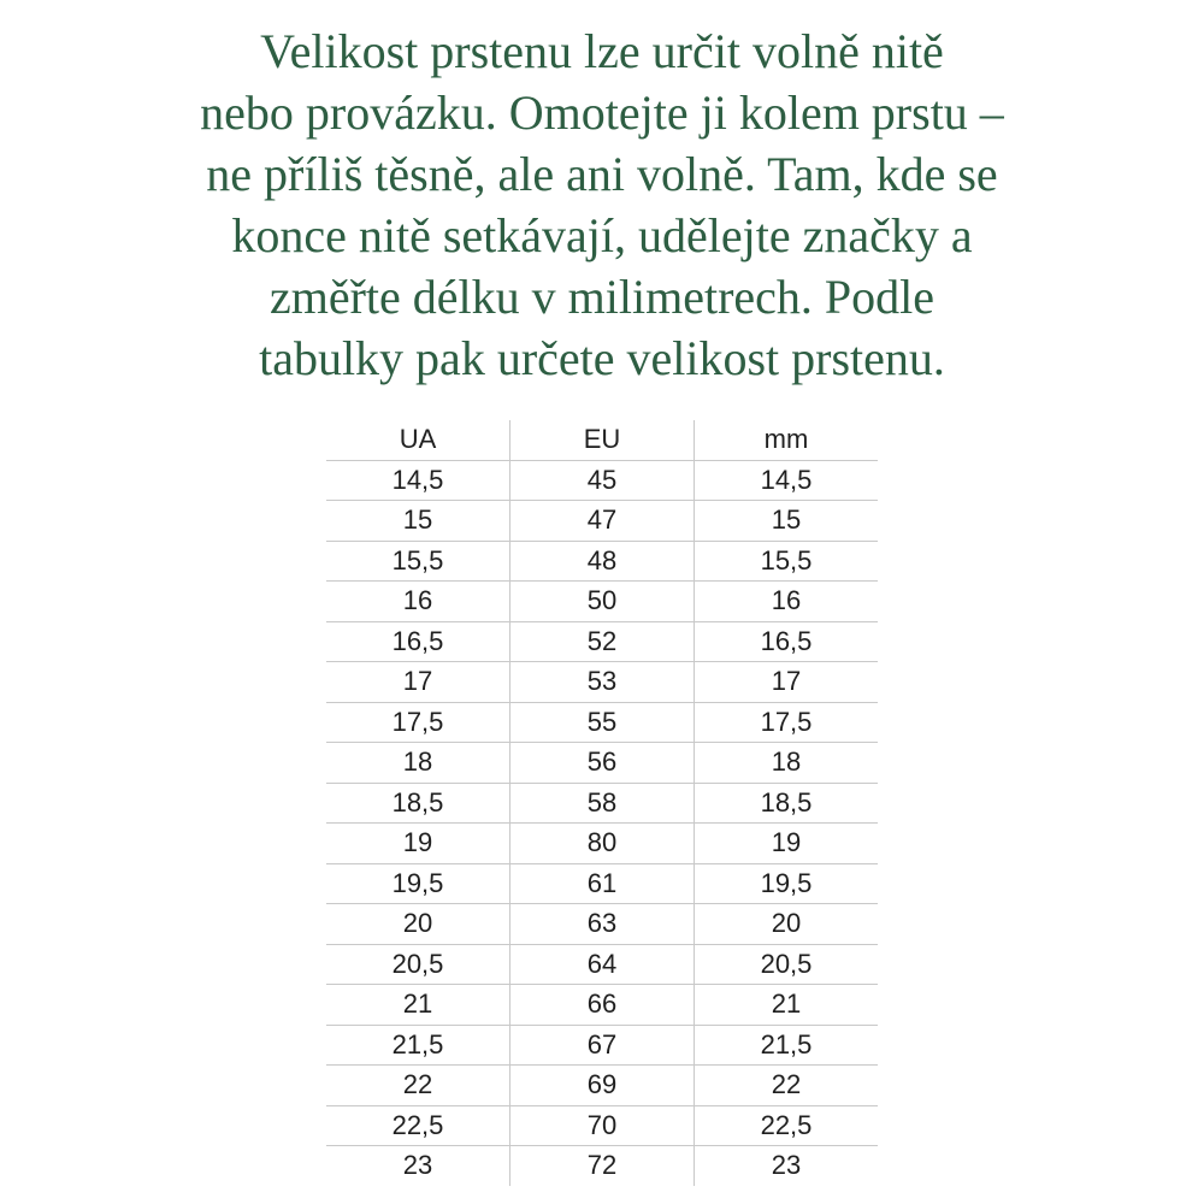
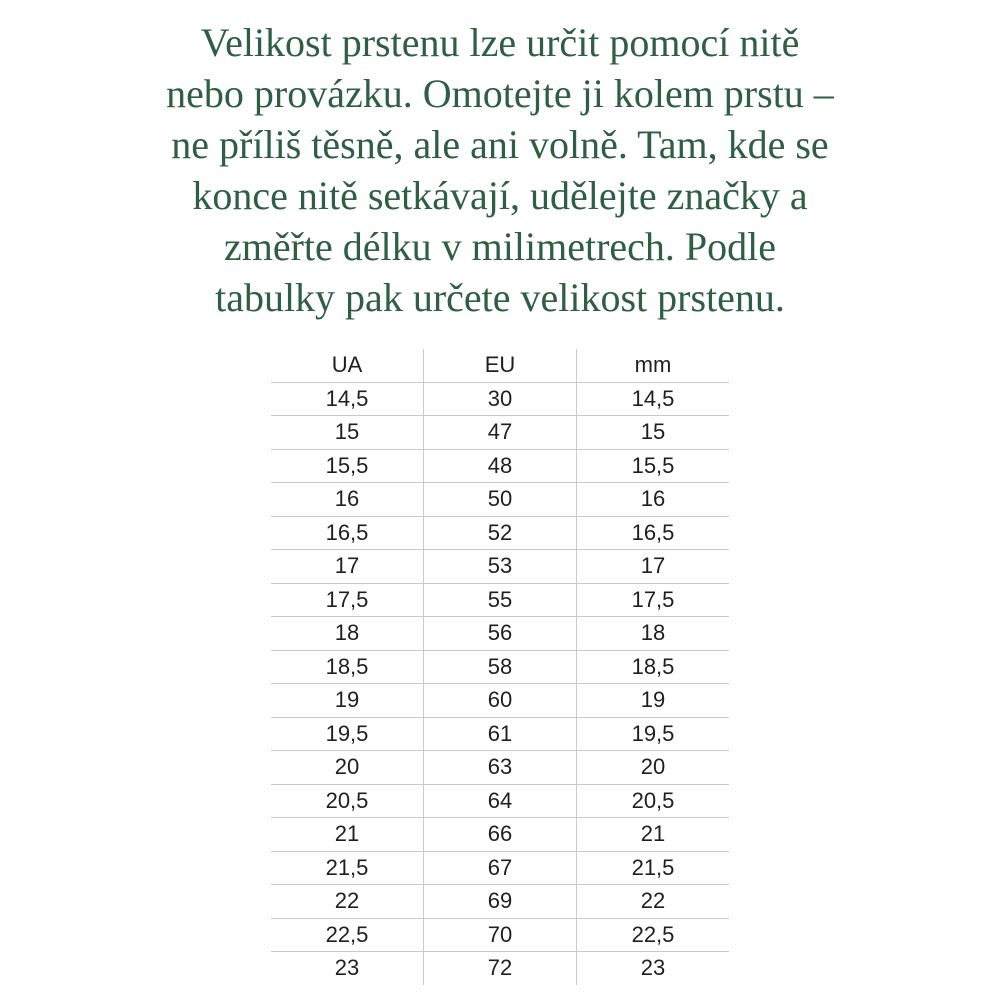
- Velikost prstenu lze určit volně nitě
+ Velikost prstenu lze určit pomocí nitě
  nebo provázku. Omotejte ji kolem prstu –
  ne příliš těsně, ale ani volně. Tam, kde se
  konce nitě setkávají, udělejte značky a
  změřte délku v milimetrech. Podle
  tabulky pak určete velikost prstenu.
  UA	EU	mm
- 14,5	45	14,5
+ 14,5	30	14,5
  15	47	15
  15,5	48	15,5
  16	50	16
  16,5	52	16,5
  17	53	17
  17,5	55	17,5
  18	56	18
  18,5	58	18,5
- 19	80	19
+ 19	60	19
  19,5	61	19,5
  20	63	20
  20,5	64	20,5
  21	66	21
  21,5	67	21,5
  22	69	22
  22,5	70	22,5
  23	72	23
